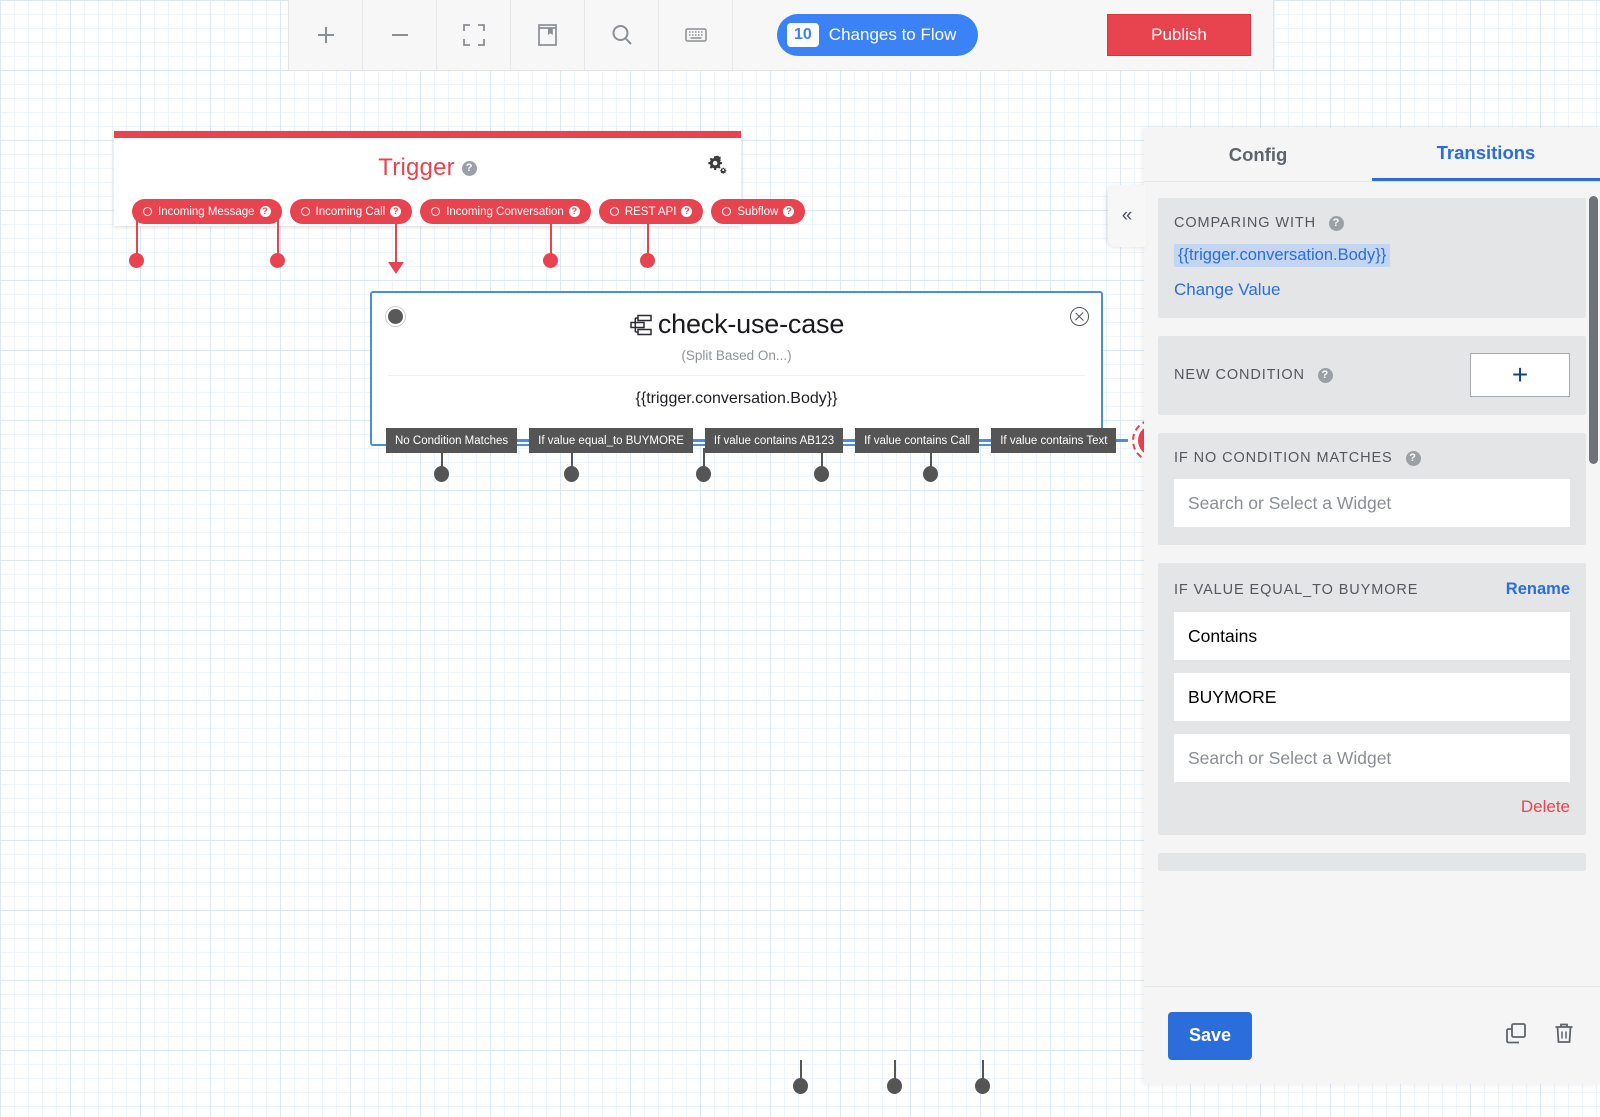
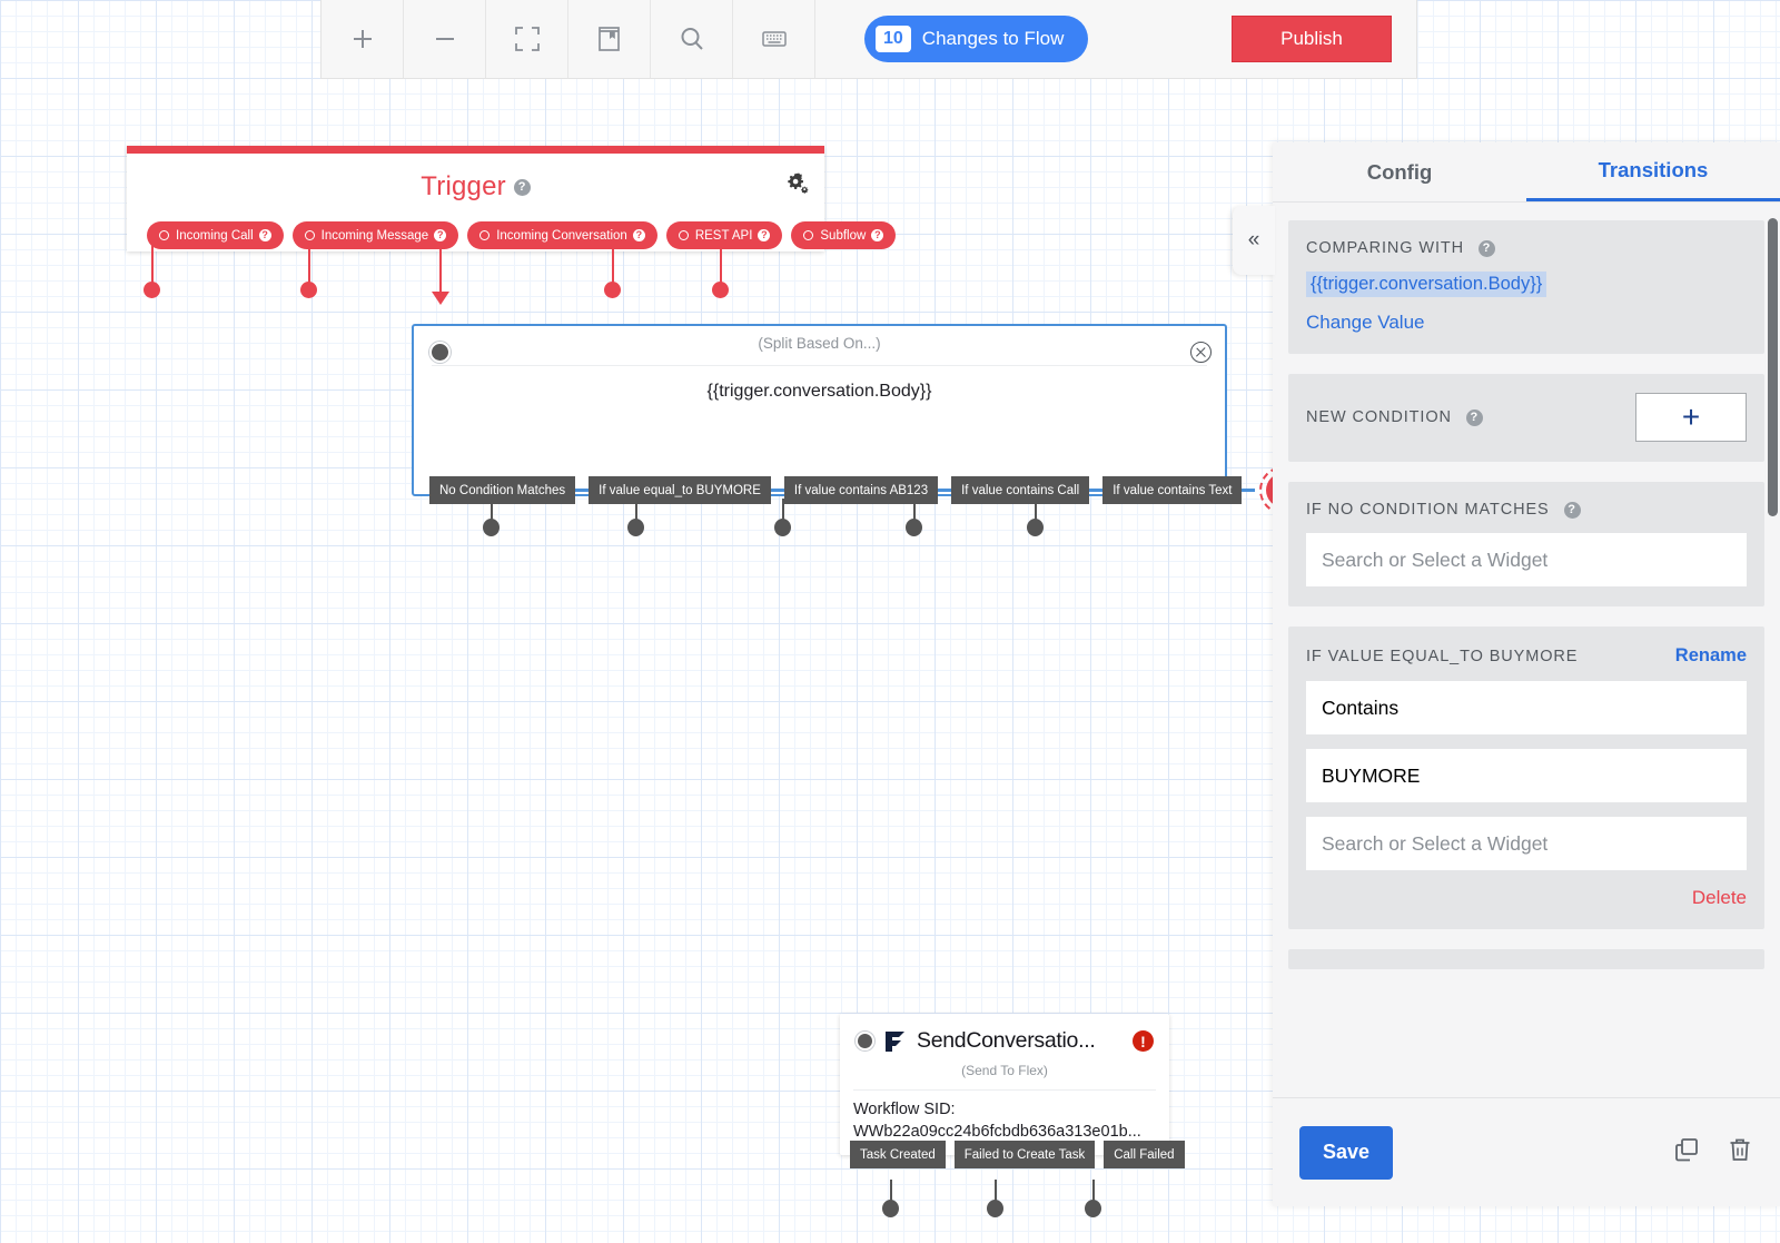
  10
  Changes to Flow
  Publish
  Trigger ?
- Incoming Message
+ Incoming Call
  ?
- Incoming Call
+ Incoming Message
  ?
  Incoming Conversation
  ?
  REST API
  ?
  Subflow
  ?
- check-use-case
  (Split Based On...)
  {{trigger.conversation.Body}}
  No Condition Matches
  If value equal_to BUYMORE
  If value contains AB123
  If value contains Call
  If value contains Text
+ SendConversatio...
+ !
+ (Send To Flex)
+ Workflow SID:
+ WWb22a09cc24b6fcbdb636a313e01b...
+ Task Created
+ Failed to Create Task
+ Call Failed
  «
  Config
  Transitions
  COMPARING WITH ?
  {{trigger.conversation.Body}}
  Change Value
  NEW CONDITION ?
  +
  IF NO CONDITION MATCHES ?
  Search or Select a Widget
  IF VALUE EQUAL_TO BUYMORE
  Rename
  Contains
  BUYMORE
  Search or Select a Widget
  Delete
  Save
